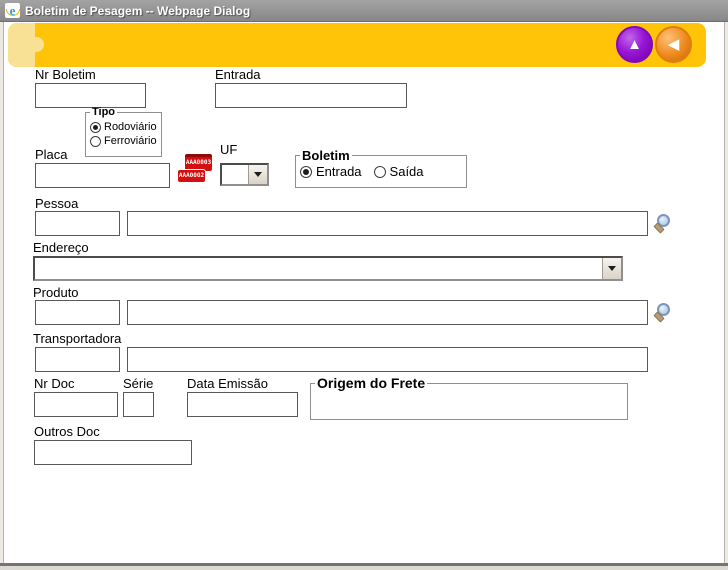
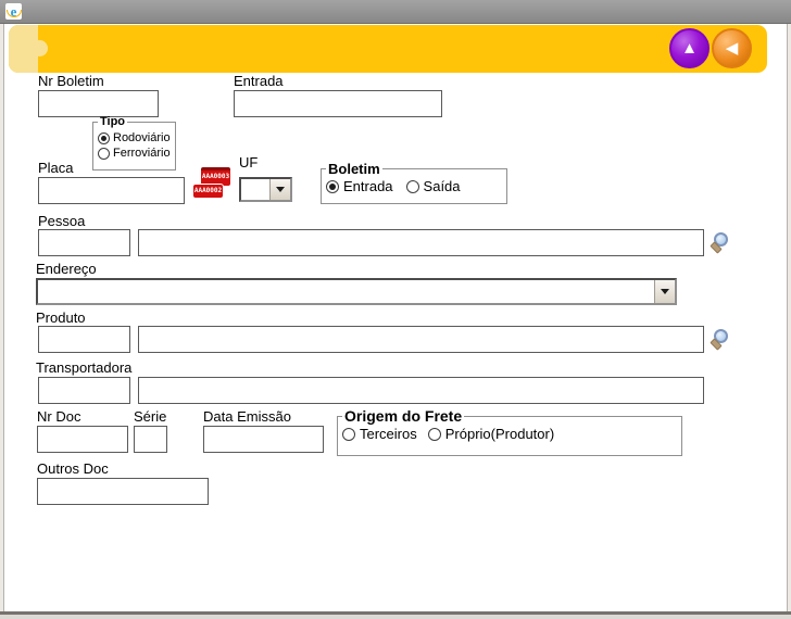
  e
- Boletim de Pesagem -- Webpage Dialog
  ▲
  ◀
  Nr Boletim
  Entrada
  Tipo
  Rodoviário
  Ferroviário
  Placa
  UF
  Boletim
  Entrada
  Saída
  Pessoa
  Endereço
  Produto
  Transportadora
  Nr Doc
  Série
  Data Emissão
  Origem do Frete
+ Terceiros
+ Próprio(Produtor)
  Outros Doc
